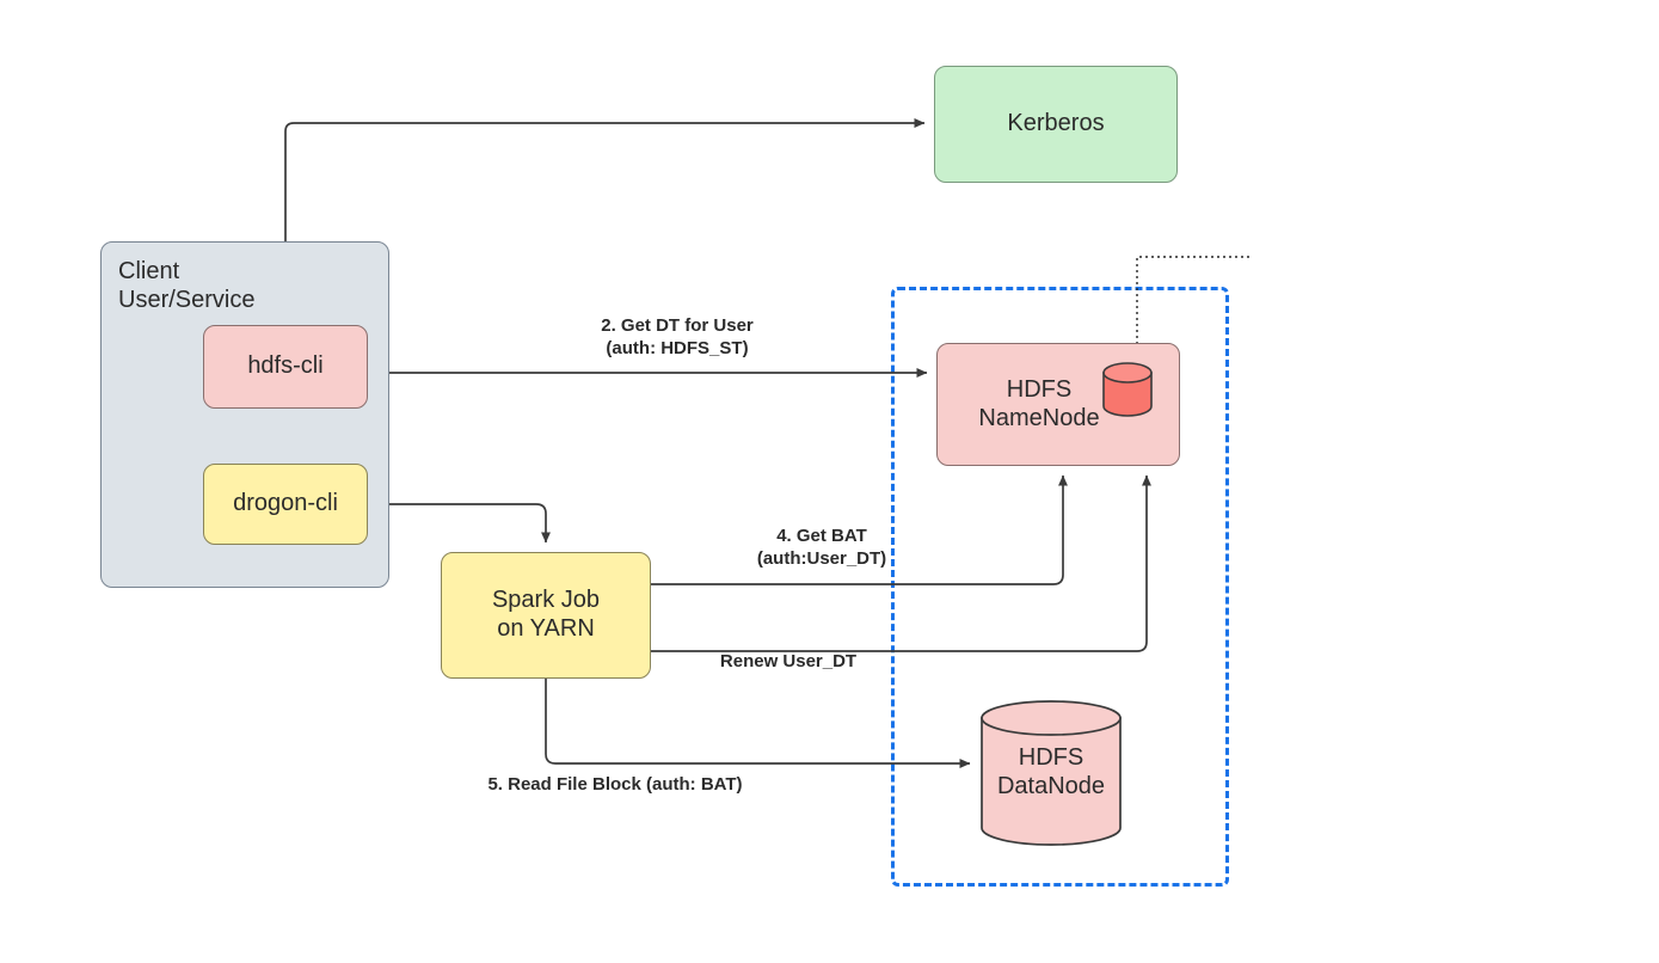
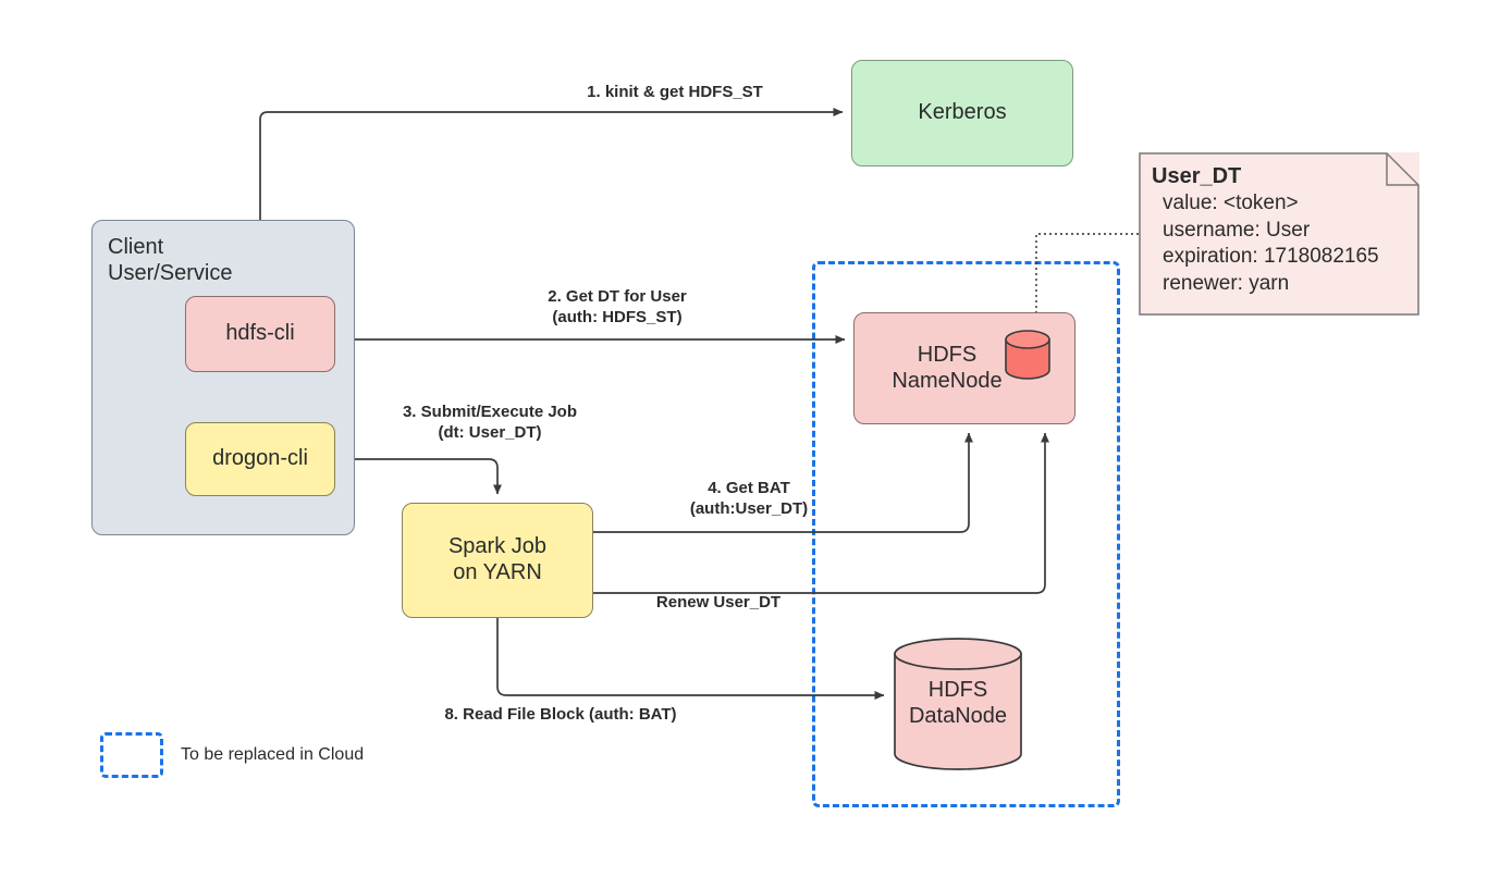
  Client
  User/Service
  hdfs-cli
  drogon-cli
  Kerberos
  Spark Job
  on YARN
  HDFS
  NameNode
  HDFS
  DataNode
+ User_DT
+ value: <token>
+ username: User
+ expiration: 1718082165
+ renewer: yarn
+ 1. kinit & get HDFS_ST
  2. Get DT for User
  (auth: HDFS_ST)
+ 3. Submit/Execute Job
+ (dt: User_DT)
  4. Get BAT
  (auth:User_DT)
  Renew User_DT
- 5. Read File Block (auth: BAT)
+ 8. Read File Block (auth: BAT)
+ To be replaced in Cloud
